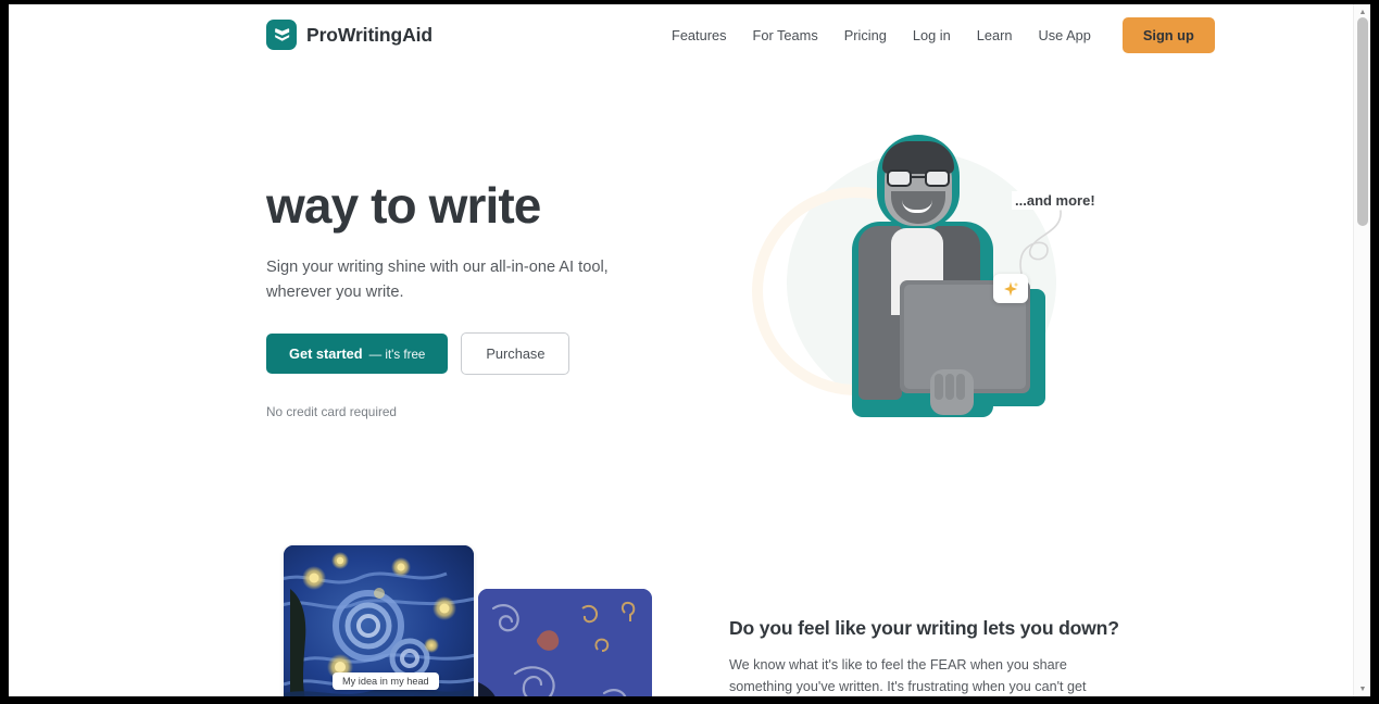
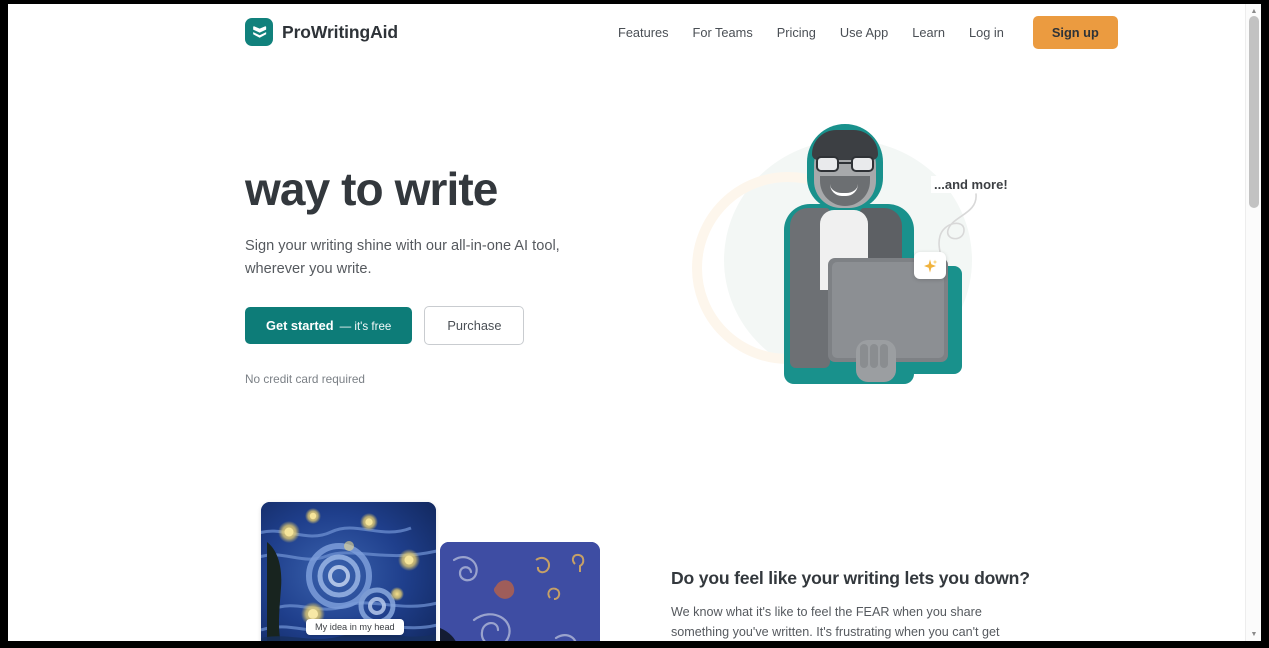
  ProWritingAid
  Features
  For Teams
  Pricing
- Log in
+ Use App
  Learn
- Use App
+ Log in
  Sign up
  way to write
  Sign your writing shine with our all-in-one AI tool, wherever you write.
  Get started
  — it's free
  Purchase
  No credit card required
  ...and more!
  My idea in my head
  Do you feel like your writing lets you down?
  We know what it's like to feel the FEAR when you share something you've written. It's frustrating when you can't get
